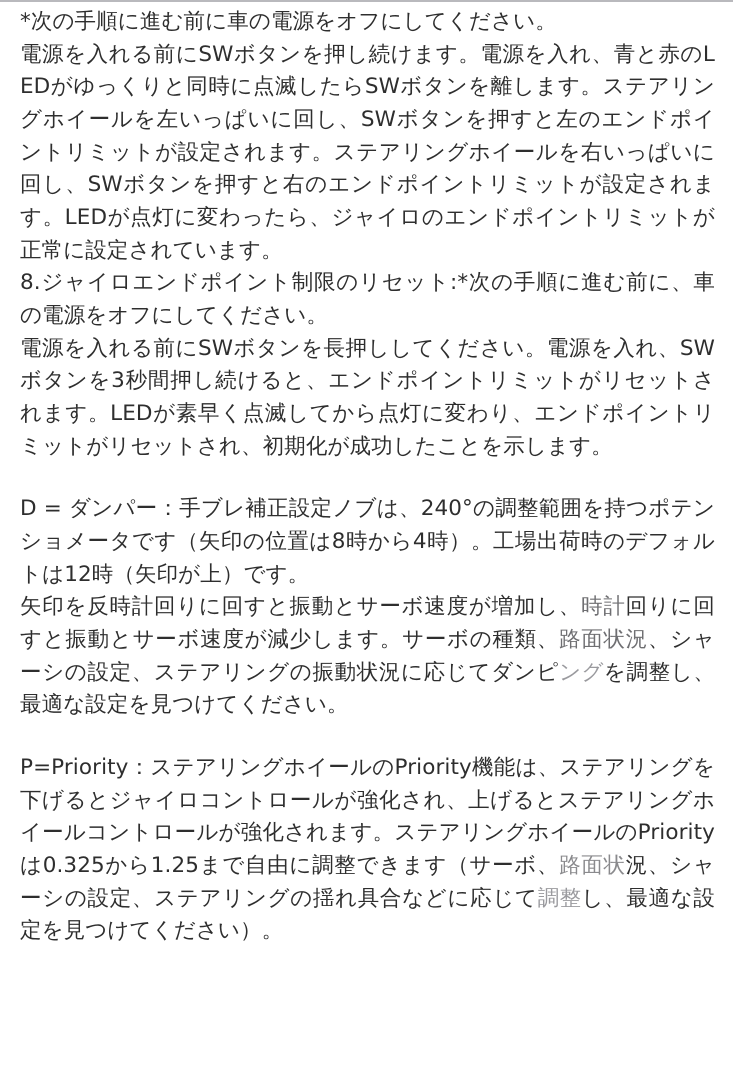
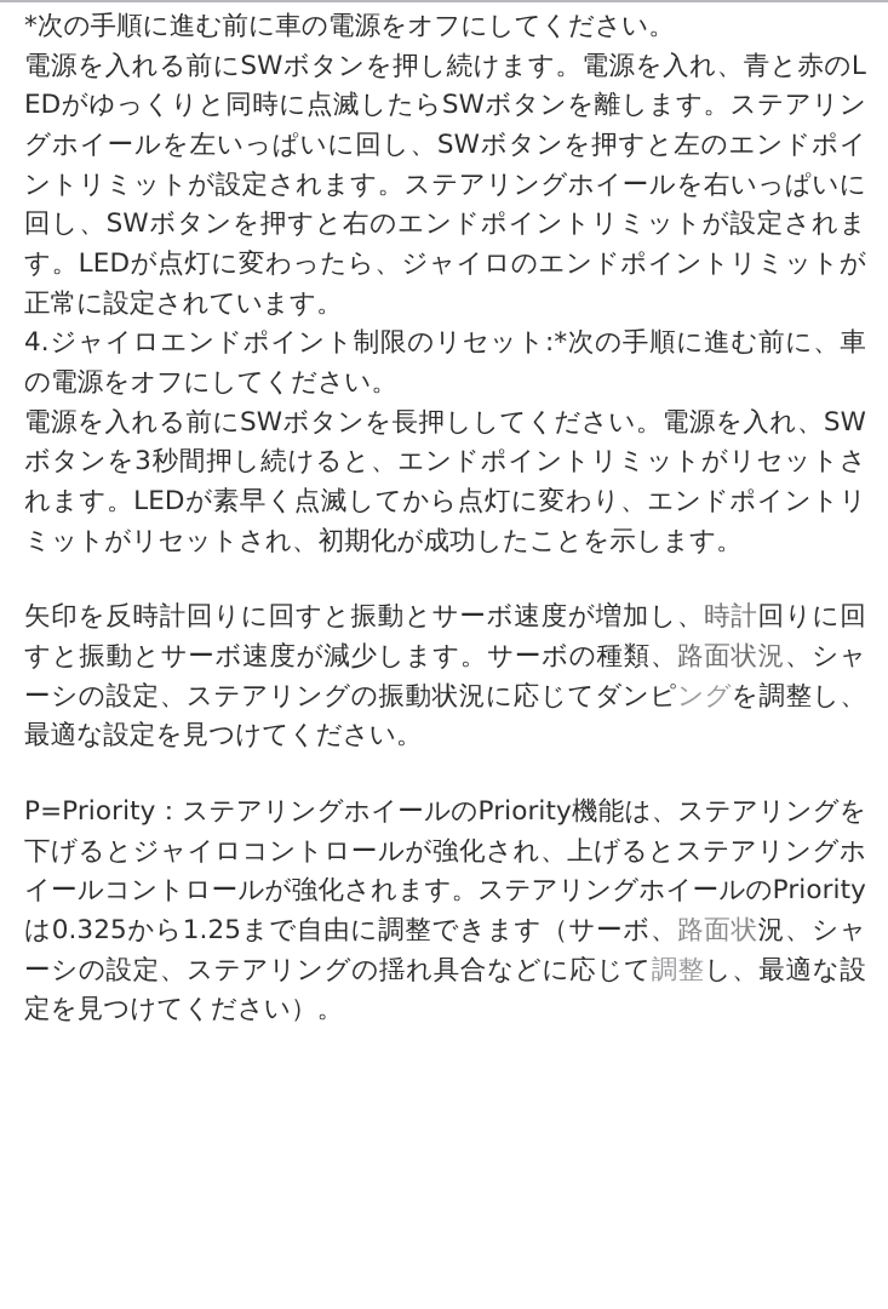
  *次の手順に進む前に車の電源をオフにしてください。
  電源を入れる前にSWボタンを押し続けます。電源を入れ、青と赤のLEDがゆっくりと同時に点滅したらSWボタンを離します。ステアリングホイールを左いっぱいに回し、SWボタンを押すと左のエンドポイントリミットが設定されます。ステアリングホイールを右いっぱいに回し、SWボタンを押すと右のエンドポイントリミットが設定されます。LEDが点灯に変わったら、ジャイロのエンドポイントリミットが正常に設定されています。
- 8.ジャイロエンドポイント制限のリセット:*次の手順に進む前に、車の電源をオフにしてください。
+ 4.ジャイロエンドポイント制限のリセット:*次の手順に進む前に、車の電源をオフにしてください。
  電源を入れる前にSWボタンを長押ししてください。電源を入れ、SWボタンを3秒間押し続けると、エンドポイントリミットがリセットされます。LEDが素早く点滅してから点灯に変わり、エンドポイントリミットがリセットされ、初期化が成功したことを示します。
- D = ダンパー：手ブレ補正設定ノブは、240°の調整範囲を持つポテンショメータです（矢印の位置は8時から4時）。工場出荷時のデフォルトは12時（矢印が上）です。
  矢印を反時計回りに回すと振動とサーボ速度が増加し、時計回りに回すと振動とサーボ速度が減少します。サーボの種類、路面状況、シャーシの設定、ステアリングの振動状況に応じてダンピングを調整し、最適な設定を見つけてください。
  P=Priority：ステアリングホイールのPriority機能は、ステアリングを下げるとジャイロコントロールが強化され、上げるとステアリングホイールコントロールが強化されます。ステアリングホイールのPriorityは0.325から1.25まで自由に調整できます（サーボ、路面状況、シャーシの設定、ステアリングの揺れ具合などに応じて調整し、最適な設定を見つけてください）。
